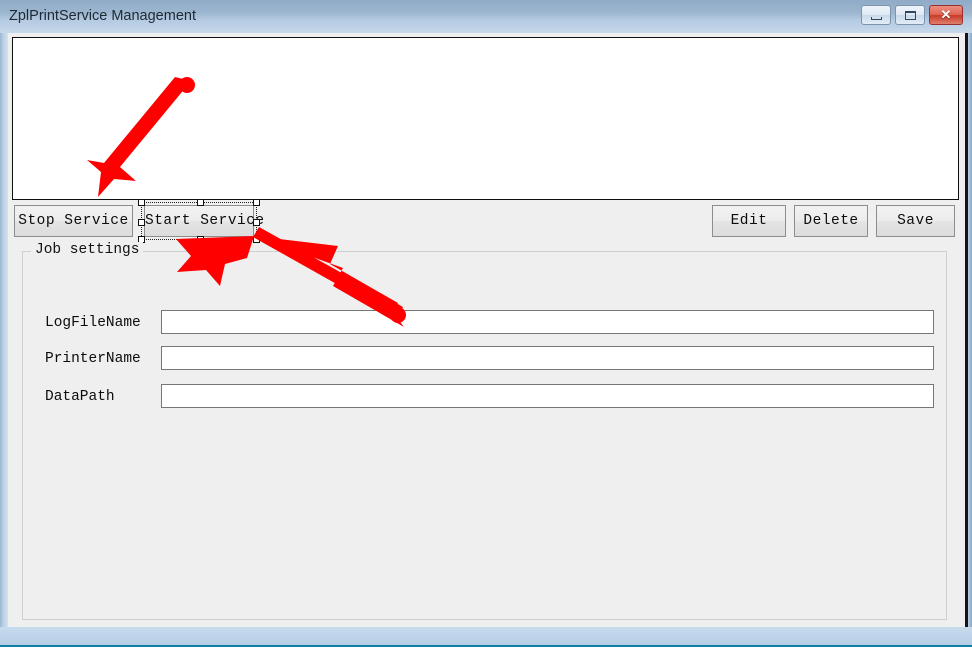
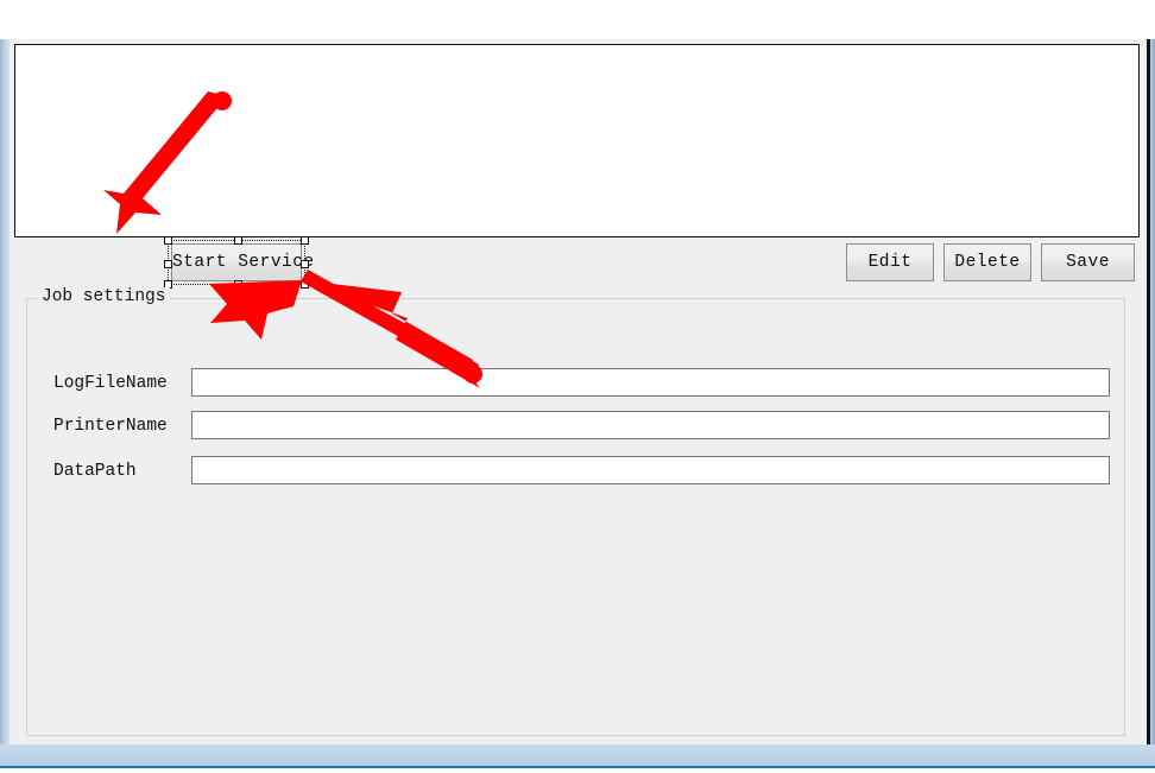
- ZplPrintService Management
- ✕
- Stop Service
  Start Servic
  Edit
  Delete
  Save
  Job settings
  LogFileName
  PrinterName
  DataPath
